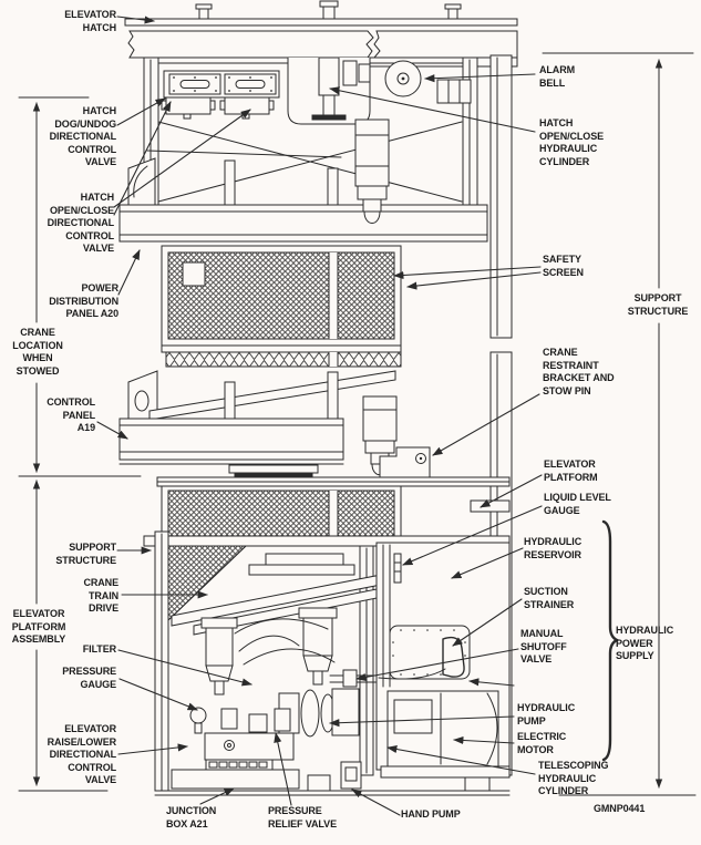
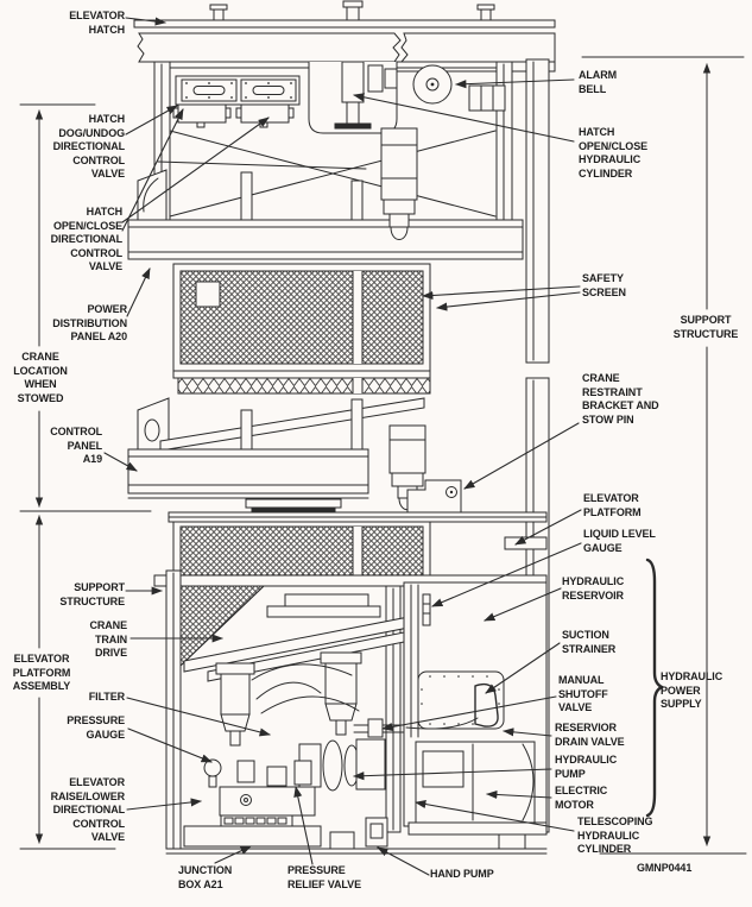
  ELEVATOR
  HATCH
  HATCH
  DOG/UNDOG
  DIRECTIONAL
  CONTROL
  VALVE
  HATCH
  OPEN/CLOSE
  DIRECTIONAL
  CONTROL
  VALVE
  POWER
  DISTRIBUTION
  PANEL A20
  CRANE
  LOCATION
  WHEN
  STOWED
  CONTROL
  PANEL
  A19
  SUPPORT
  STRUCTURE
  CRANE
  TRAIN
  DRIVE
  ELEVATOR
  PLATFORM
  ASSEMBLY
  FILTER
  PRESSURE
  GAUGE
  ELEVATOR
  RAISE/LOWER
  DIRECTIONAL
  CONTROL
  VALVE
  JUNCTION
  BOX A21
  PRESSURE
  RELIEF VALVE
  HAND PUMP
  ALARM
  BELL
  HATCH
  OPEN/CLOSE
  HYDRAULIC
  CYLINDER
  SAFETY
  SCREEN
  SUPPORT
  STRUCTURE
  CRANE
  RESTRAINT
  BRACKET AND
  STOW PIN
  ELEVATOR
  PLATFORM
  LIQUID LEVEL
  GAUGE
  HYDRAULIC
  RESERVOIR
  SUCTION
  STRAINER
  MANUAL
  SHUTOFF
  VALVE
  HYDRAULIC
  POWER
  SUPPLY
+ RESERVIOR
+ DRAIN VALVE
  HYDRAULIC
  PUMP
  ELECTRIC
  MOTOR
  TELESCOPING
  HYDRAULIC
  CYLINDER
  GMNP0441
